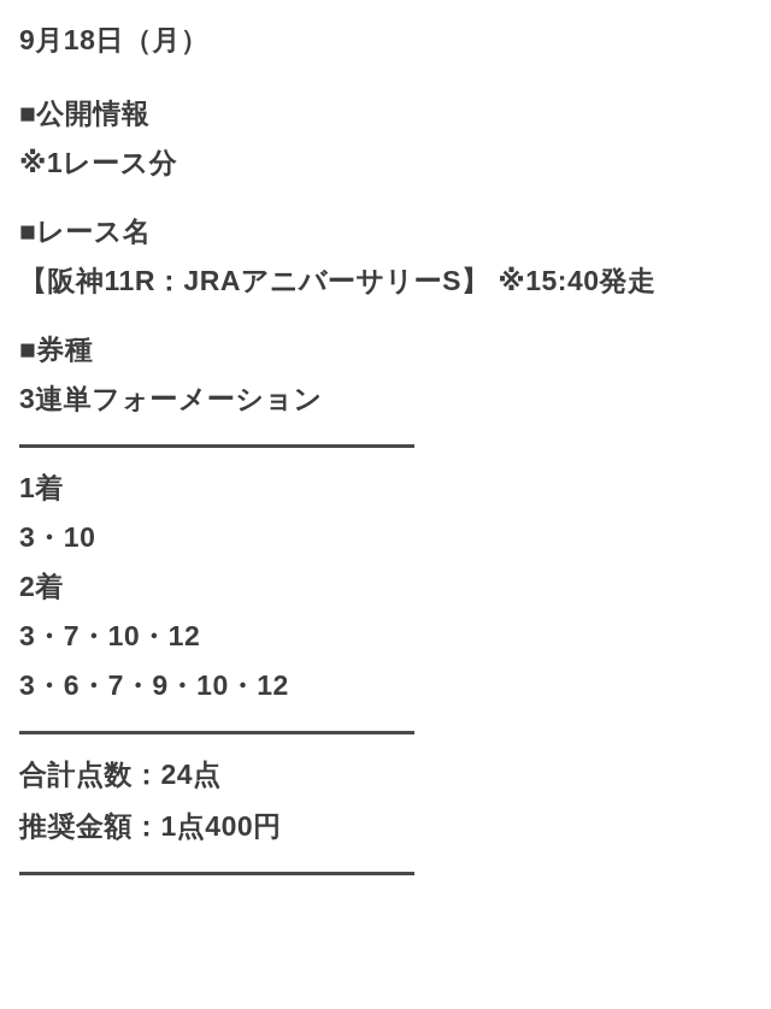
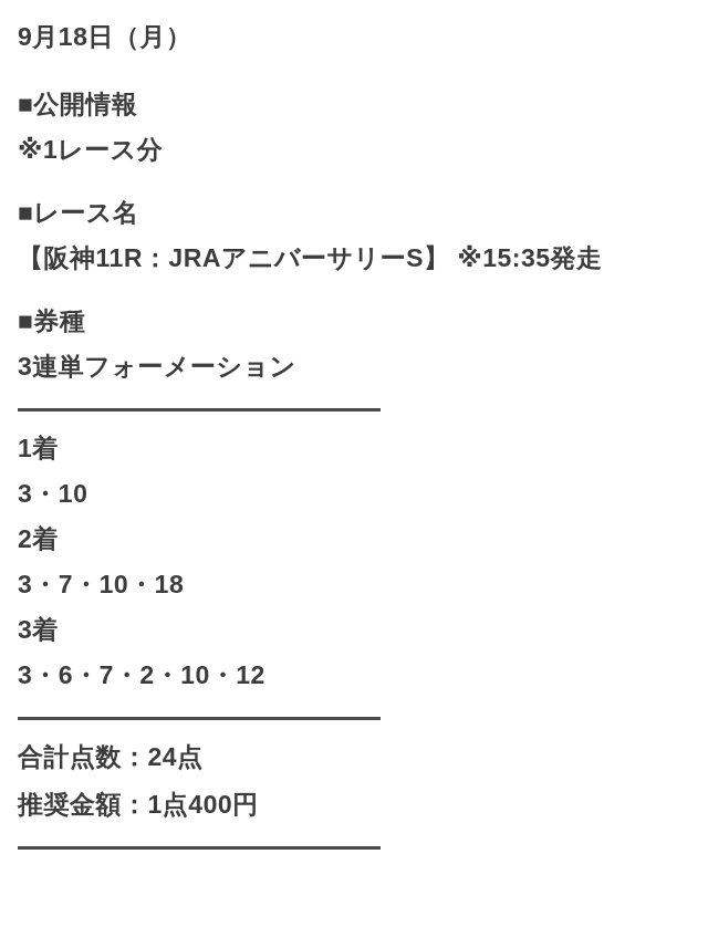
  9月18日（月）
  ■公開情報
  ※1レース分
  ■レース名
- 【阪神11R：JRAアニバーサリーS】 ※15:40発走
+ 【阪神11R：JRAアニバーサリーS】 ※15:35発走
  ■券種
  3連単フォーメーション
  1着
  3・10
  2着
- 3・7・10・12
+ 3・7・10・18
+ 3着
- 3・6・7・9・10・12
+ 3・6・7・2・10・12
  合計点数：24点
  推奨金額：1点400円
